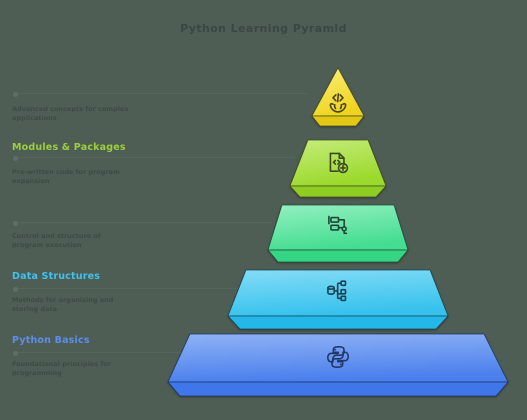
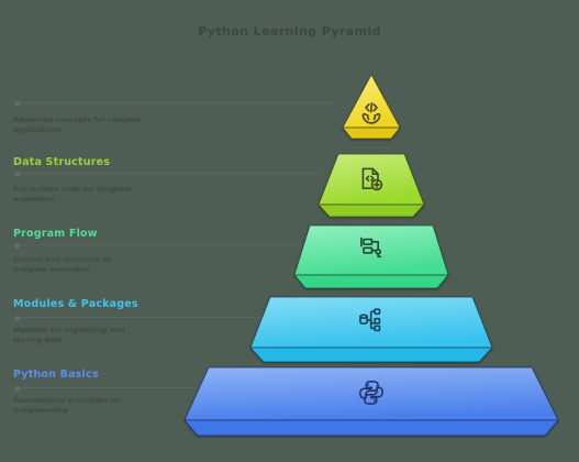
- Modules & Packages
+ Data Structures
+ Program Flow
- Data Structures
+ Modules & Packages
  Python Basics
